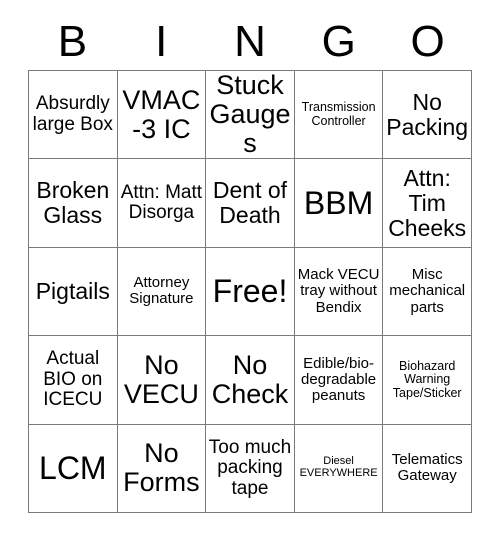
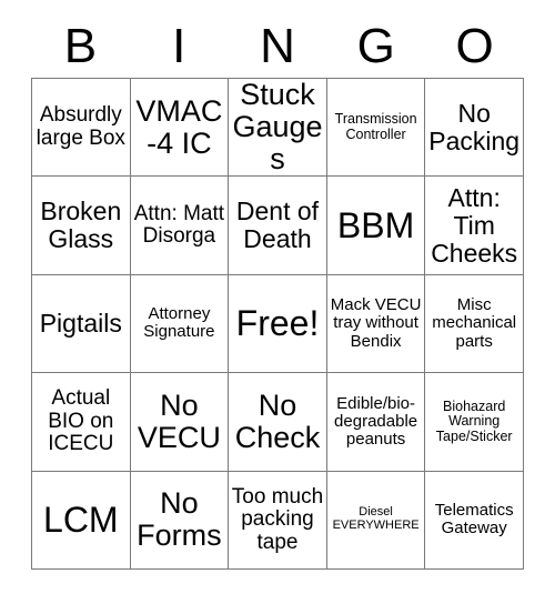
  B
  I
  N
  G
  O
  Absurdly large Box
- VMAC-3 IC
+ VMAC-4 IC
  Stuck Gauges
  Transmission Controller
  No Packing
  Broken Glass
  Attn: Matt Disorga
  Dent of Death
  BBM
  Attn: Tim Cheeks
  Pigtails
  Attorney Signature
  Free!
  Mack VECU tray without Bendix
  Misc mechanical parts
  Actual BIO on ICECU
  No VECU
  No Check
  Edible/bio-degradable peanuts
  Biohazard Warning Tape/Sticker
  LCM
  No Forms
  Too much packing tape
  Diesel EVERYWHERE
  Telematics Gateway
